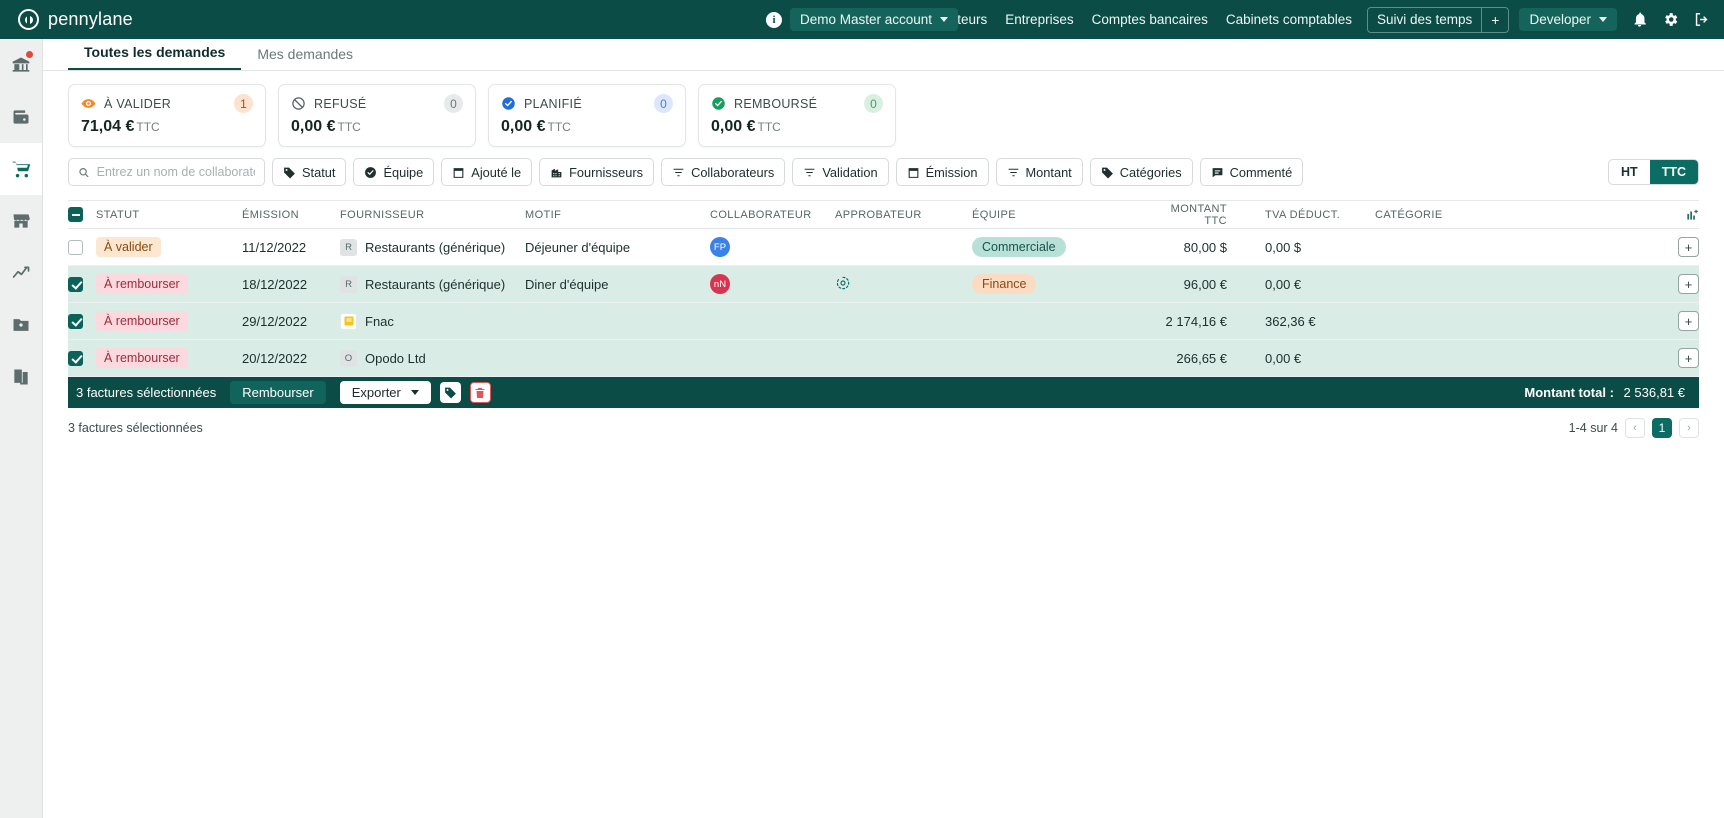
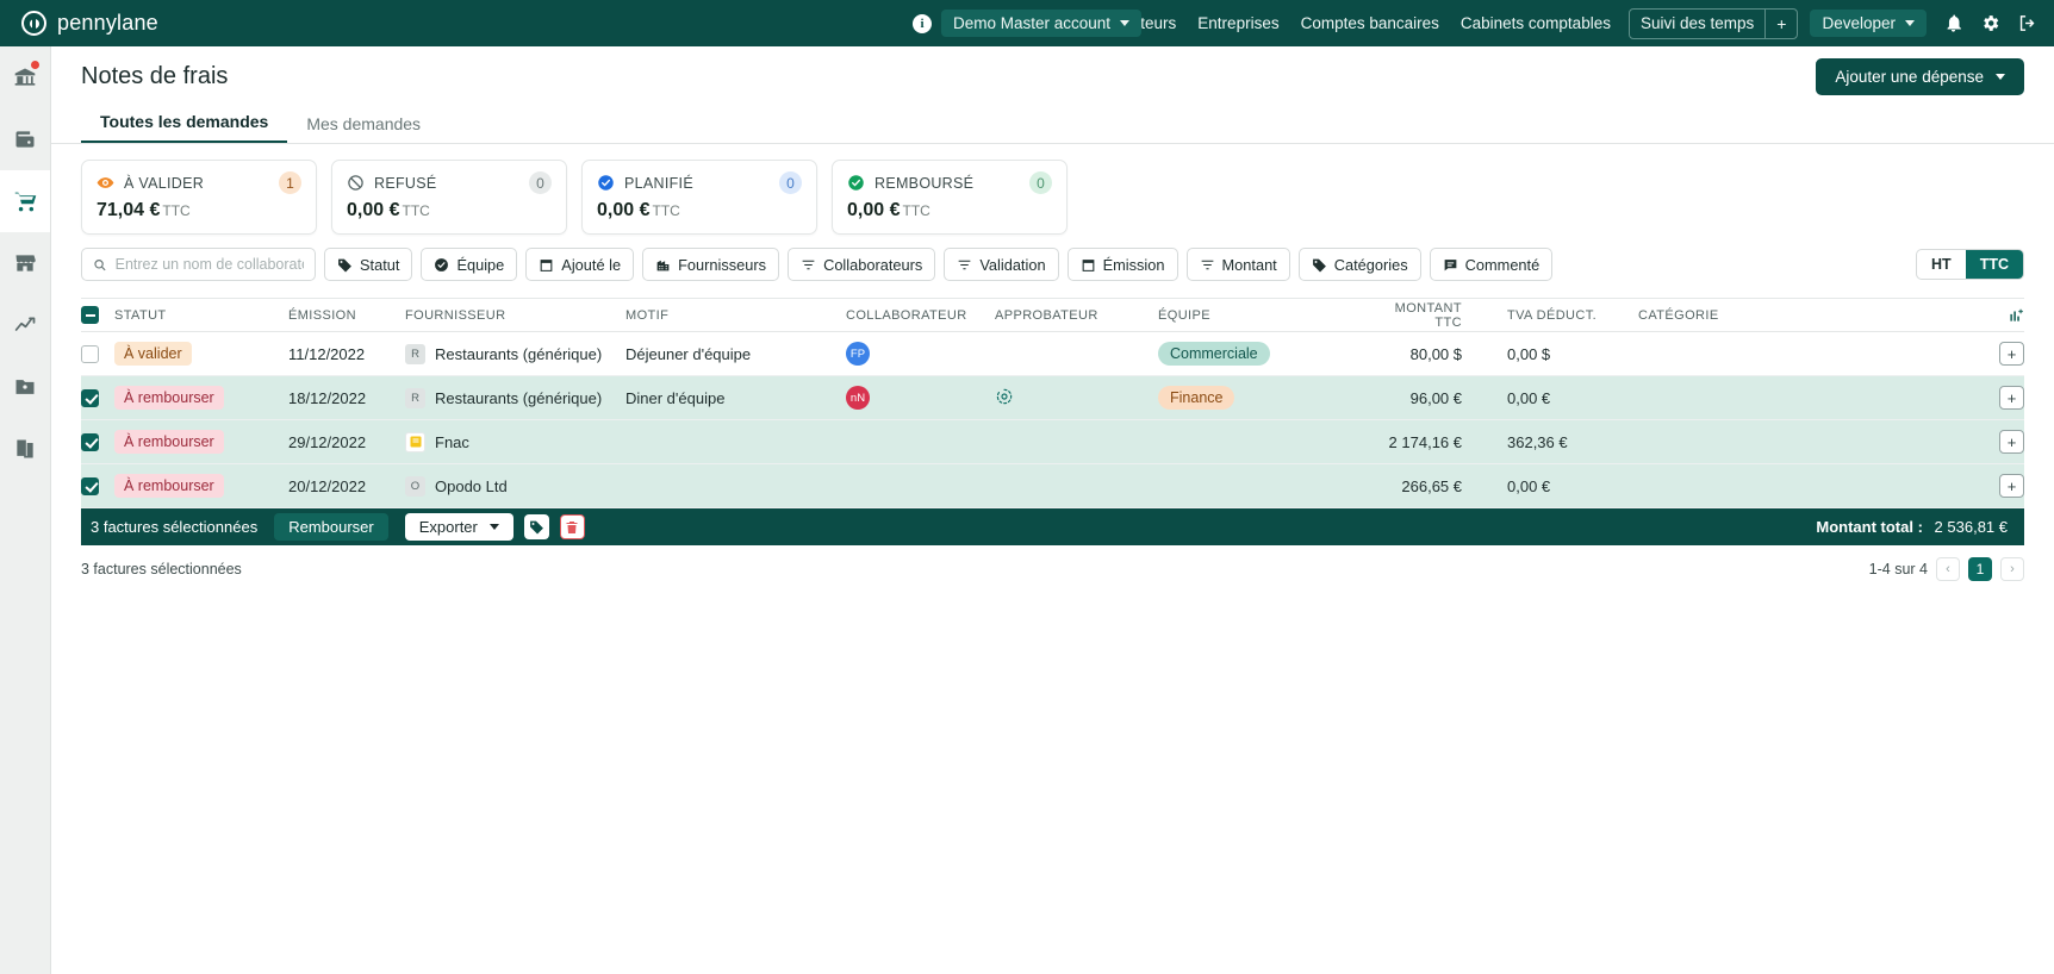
  pennylane
  i
  Demo Master account
  Entreprises
  Comptes bancaires
  Cabinets comptables
  Suivi des temps
  +
  Developer
+ Notes de frais
+ Ajouter une dépense
  Toutes les demandes
  Mes demandes
  À VALIDER
  1
  71,04 € TTC
  REFUSÉ
  0
  0,00 € TTC
  PLANIFIÉ
  0
  0,00 € TTC
  REMBOURSÉ
  0
  0,00 € TTC
  Entrez un nom de collaborat
  Statut
  Équipe
  Ajouté le
  Fournisseurs
  Collaborateurs
  Validation
  Émission
  Montant
  Catégories
  Commenté
  HT
  TTC
  STATUT
  ÉMISSION
  FOURNISSEUR
  MOTIF
  COLLABORATEUR
  APPROBATEUR
  ÉQUIPE
  MONTANT TTC
  TVA DÉDUCT.
  CATÉGORIE
  À valider
  11/12/2022
  R
  Restaurants (générique)
  Déjeuner d'équipe
  FP
  Commerciale
  80,00 $
  0,00 $
  +
  À rembourser
  18/12/2022
  R
  Restaurants (générique)
  Diner d'équipe
  nN
  Finance
  96,00 €
  0,00 €
  +
  À rembourser
  29/12/2022
  Fnac
  2 174,16 €
  362,36 €
  +
  À rembourser
  20/12/2022
  O
  Opodo Ltd
  266,65 €
  0,00 €
  +
  3 factures sélectionnées
  Rembourser
  Exporter
  Montant total : 2 536,81 €
  3 factures sélectionnées
  1-4 sur 4
  ‹
  1
  ›
